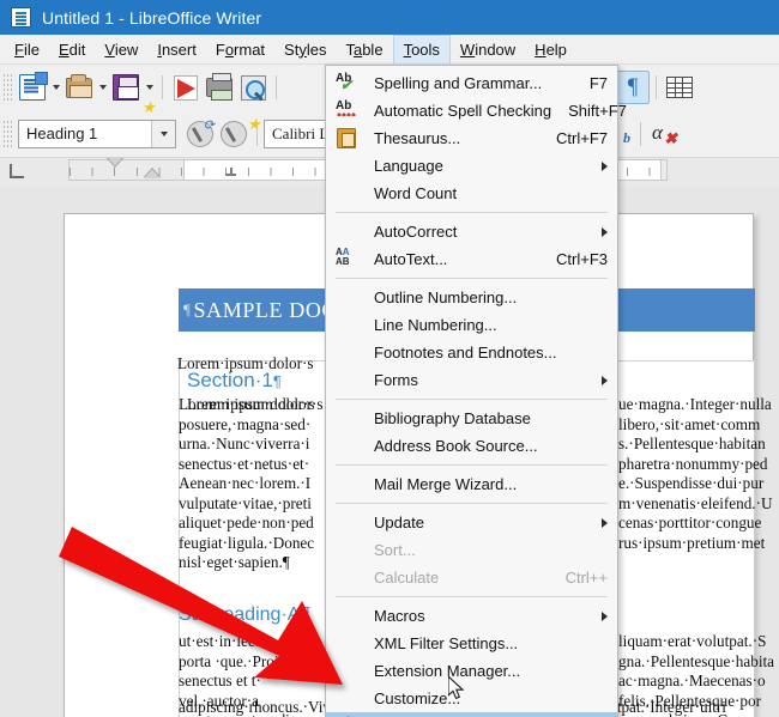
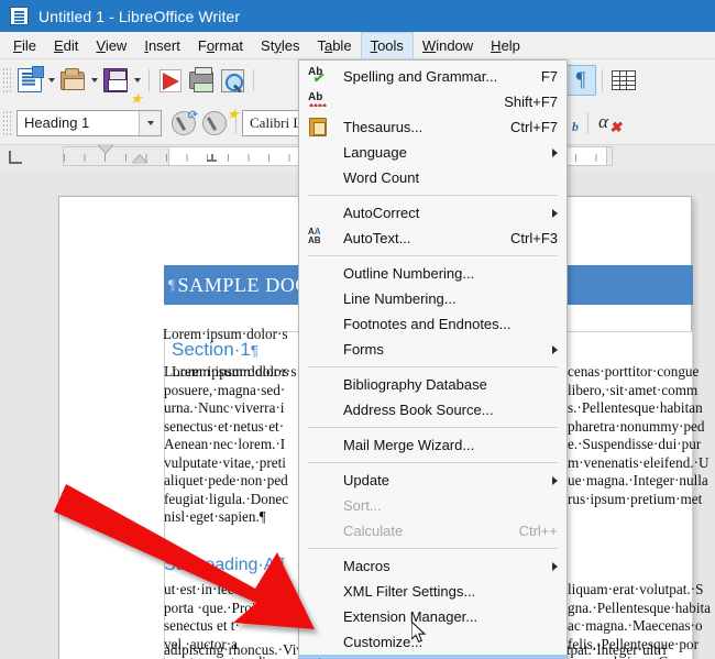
  Untitled 1 - LibreOffice Writer
  File
  Edit
  View
  Insert
  Format
  Styles
  Table
  Tools
  Window
  Help
  ★
  ¶
  Heading 1
  ⟳
  ★
  b
  α
  ✖
  ¶
  Section·1¶
  Lorem·ipsum·dolor·s
  Lorem·ipsum·dolor·s
  Lorem·ipsum·dolor·s
  posuere,·magna·sed·
  urna.·Nunc·viverra·i
  senectus·et·netus·et·
  Aenean·nec·lorem.·I
  vulputate·vitae,·preti
  aliquet·pede·non·ped
  feugiat·ligula.·Donec
  nisl·eget·sapien.¶
  ut·est·in·le
  porta ·que.·Pro
  senectus et t·
  vel,·auctor·a
- ue·magna.·Integer·nulla
+ cenas·porttitor·congue
  libero,·sit·amet·comm
  s.·Pellentesque·habitan
  pharetra·nonummy·ped
  e.·Suspendisse·dui·pur
  m·venenatis·eleifend.·U
- cenas·porttitor·congue
+ ue·magna.·Integer·nulla
  rus·ipsum·pretium·met
  liquam·erat·volutpat.·S
  gna.·Pellentesque·habita
  ac·magna.·Maecenas·o
  felis.·Pellentesque·por
  Ab
  ✔
  Spelling and Grammar...
  F7
  Ab
- Automatic Spell Checking
  Shift+F7
  Thesaurus...
  Ctrl+F7
  Language
  Word Count
  AutoCorrect
  AA
  AB
  AutoText...
  Ctrl+F3
  Outline Numbering...
  Line Numbering...
  Footnotes and Endnotes...
  Forms
  Bibliography Database
  Address Book Source...
  Mail Merge Wizard...
  Update
  Sort...
  Calculate
  Ctrl++
  Macros
  XML Filter Settings...
  Extension Manager...
  Customize...
